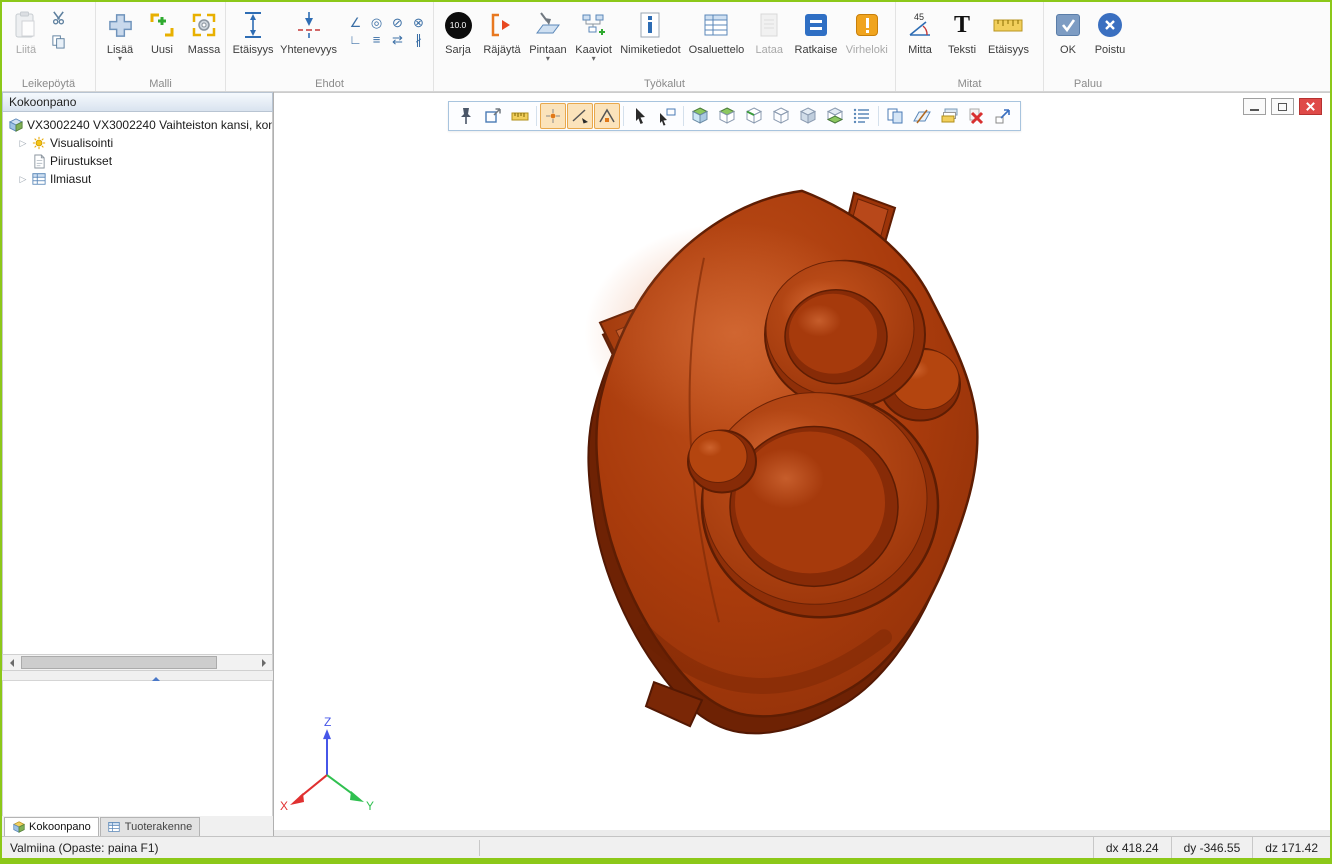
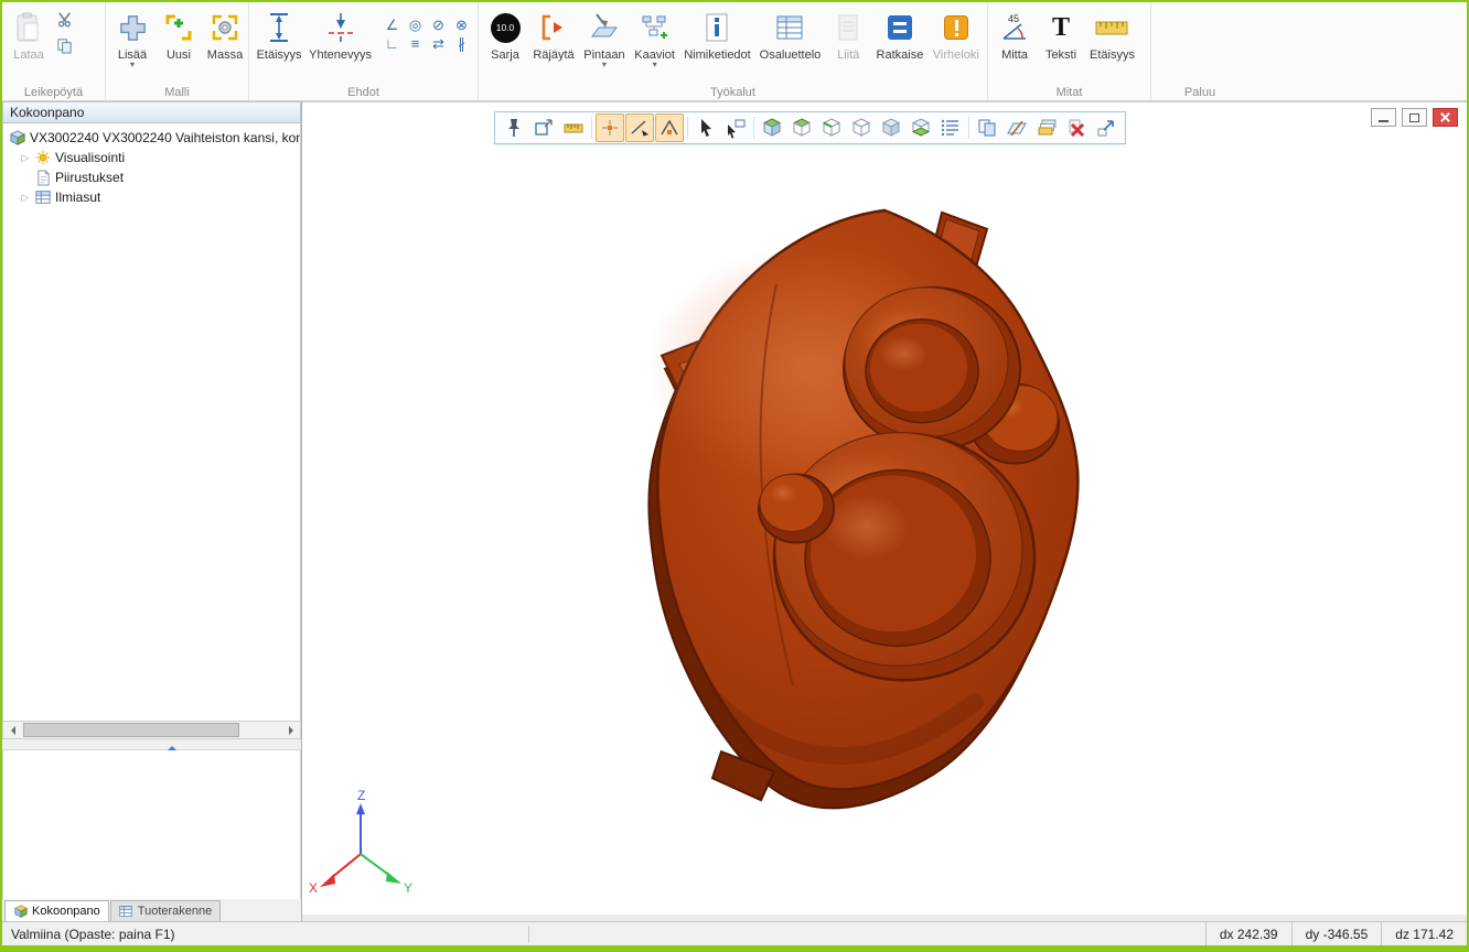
- Liitä
+ Lataa
  Leikepöytä
  Lisää
  ▾
  Uusi
  Massa
  Malli
  Etäisyys
  Yhtenevyys
  ∠
  ◎
  ⊘
  ⊗
  ∟
  ≡
  ⇄
  ∦
  Ehdot
  10.0
  Sarja
  Räjäytä
  Pintaan
  ▾
  Kaaviot
  ▾
  Nimiketiedot
  Osaluettelo
- Lataa
+ Liitä
  Ratkaise
  Virheloki
  Työkalut
  45
  Mitta
  T
  Teksti
  Etäisyys
  Mitat
- OK
- Poistu
  Paluu
  Kokoonpano
  VX3002240 VX3002240 Vaihteiston kansi, kon
  ▷
  Visualisointi
  Piirustukset
  ▷
  Ilmiasut
  Kokoonpano
  Tuoterakenne
  Z
  X
  Y
  Valmiina (Opaste: paina F1)
- dx 418.24
+ dx 242.39
  dy -346.55
  dz 171.42
